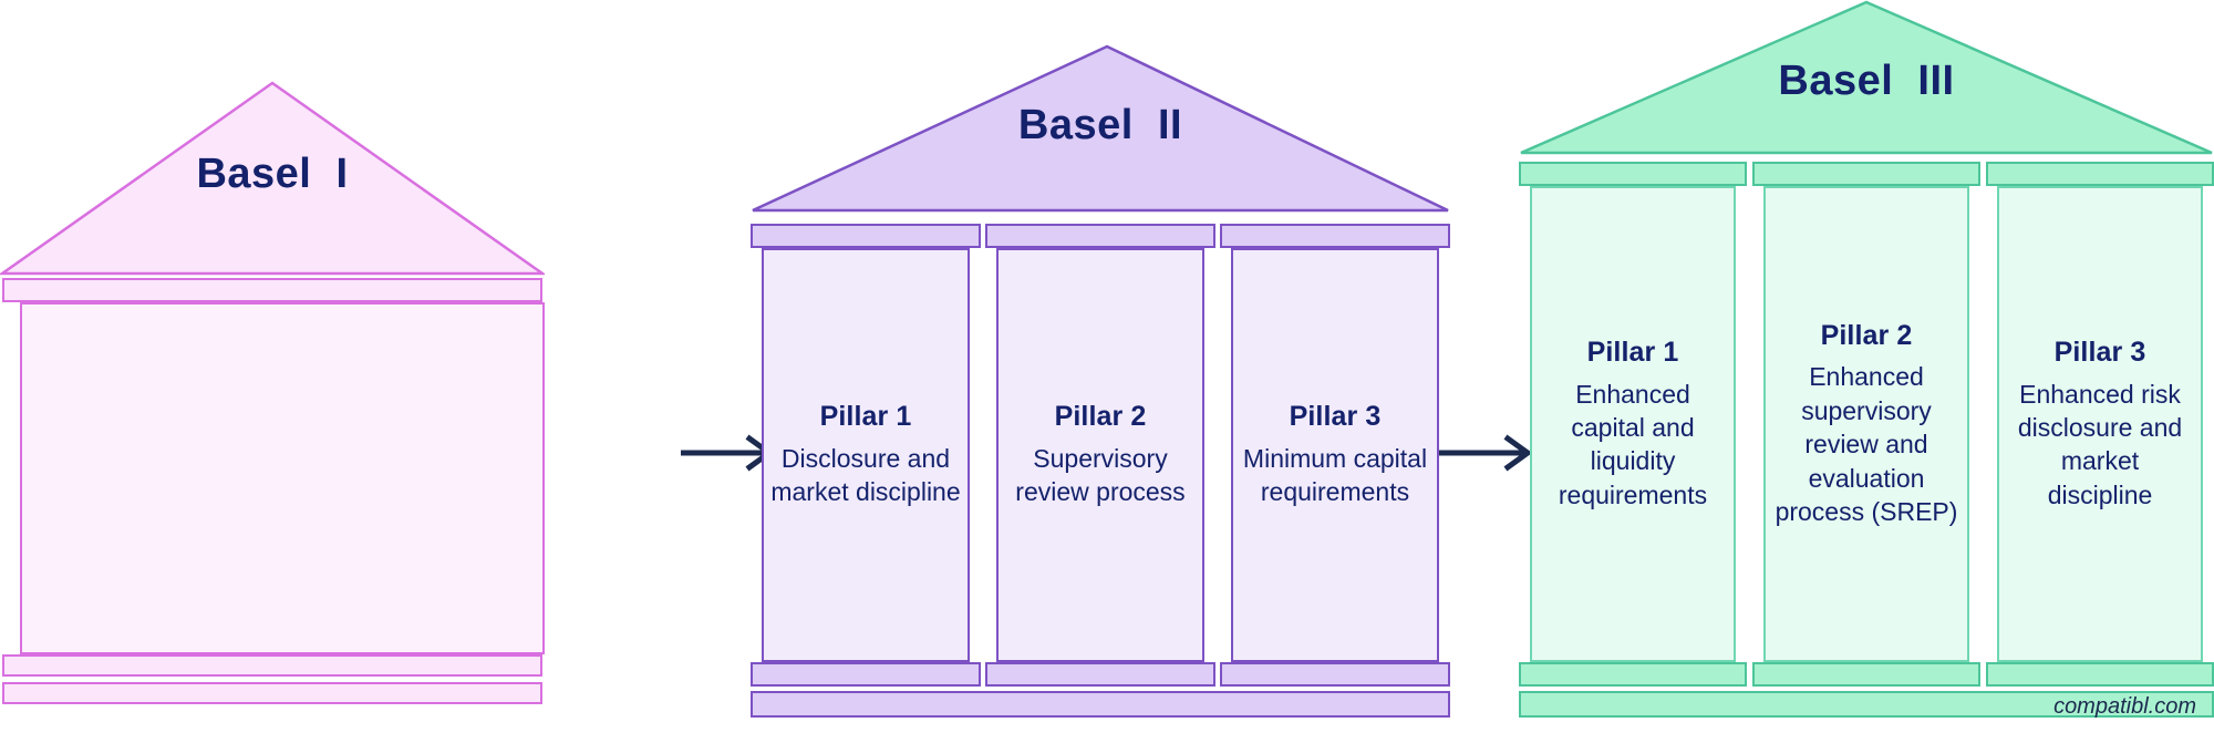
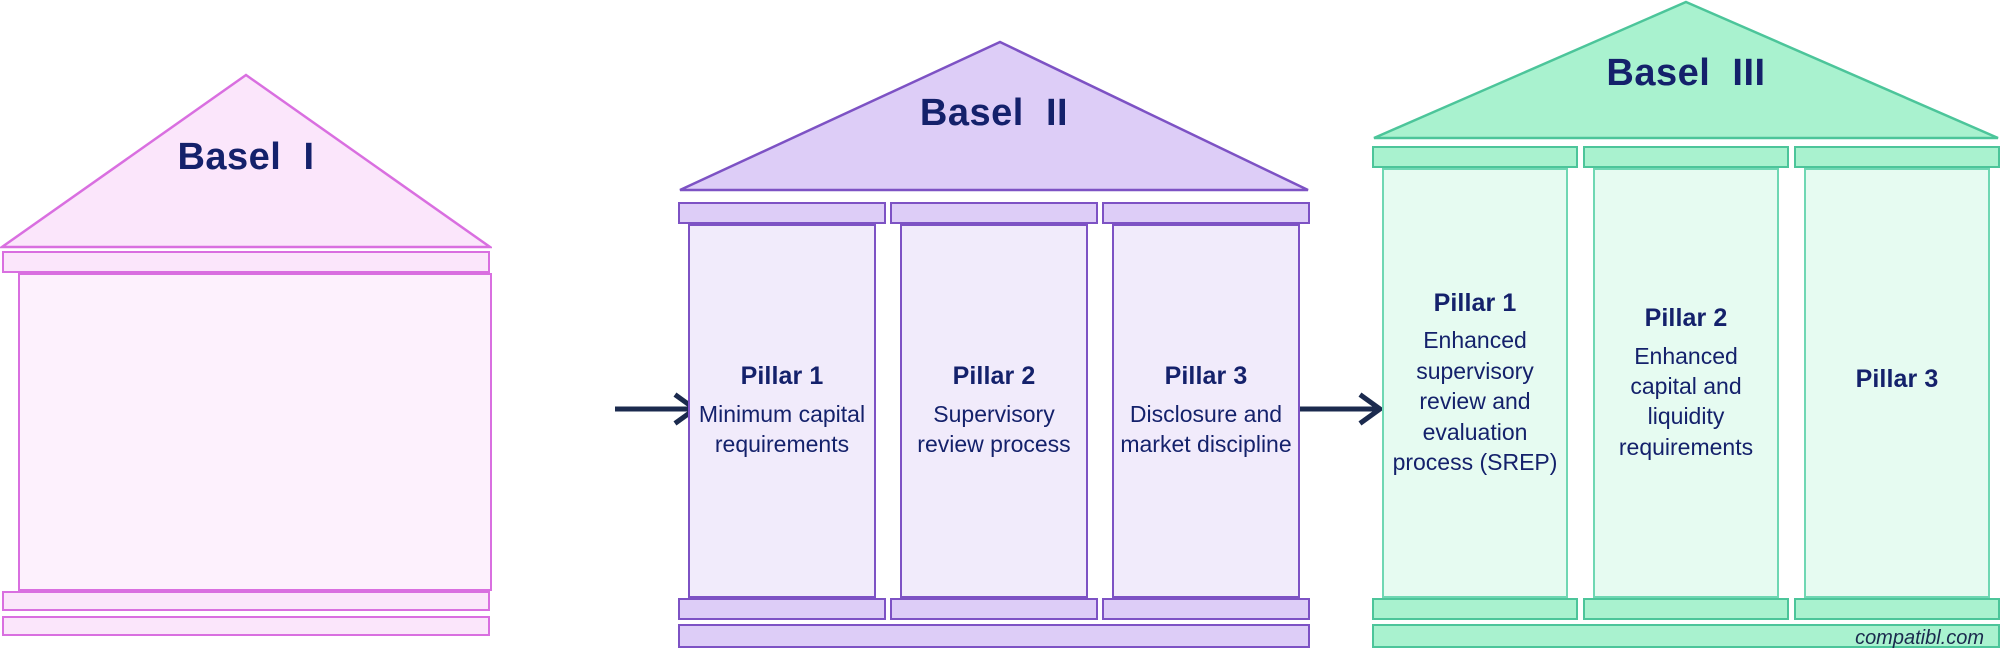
  Basel I
  Basel II
  Pillar 1
- Disclosure and market discipline
+ Minimum capital requirements
  Pillar 2
  Supervisory review process
  Pillar 3
- Minimum capital requirements
+ Disclosure and market discipline
  Basel III
  Pillar 1
- Enhanced capital and liquidity requirements
+ Enhanced supervisory review and evaluation process (SREP)
  Pillar 2
- Enhanced supervisory review and evaluation process (SREP)
+ Enhanced capital and liquidity requirements
  Pillar 3
- Enhanced risk disclosure and market discipline
  compatibl.com
